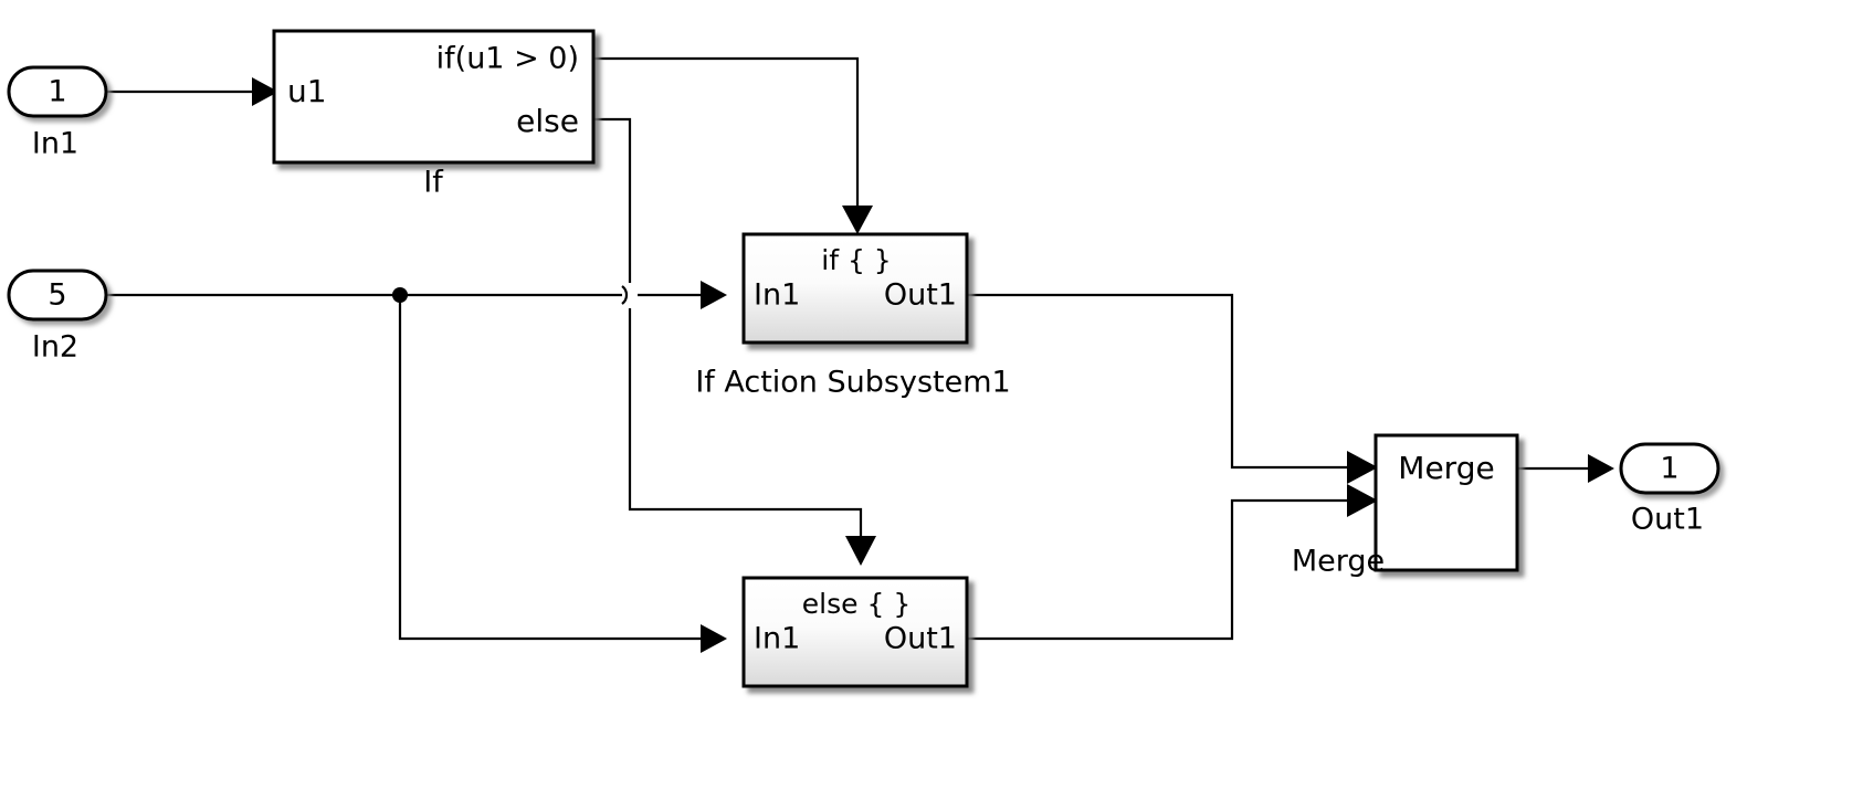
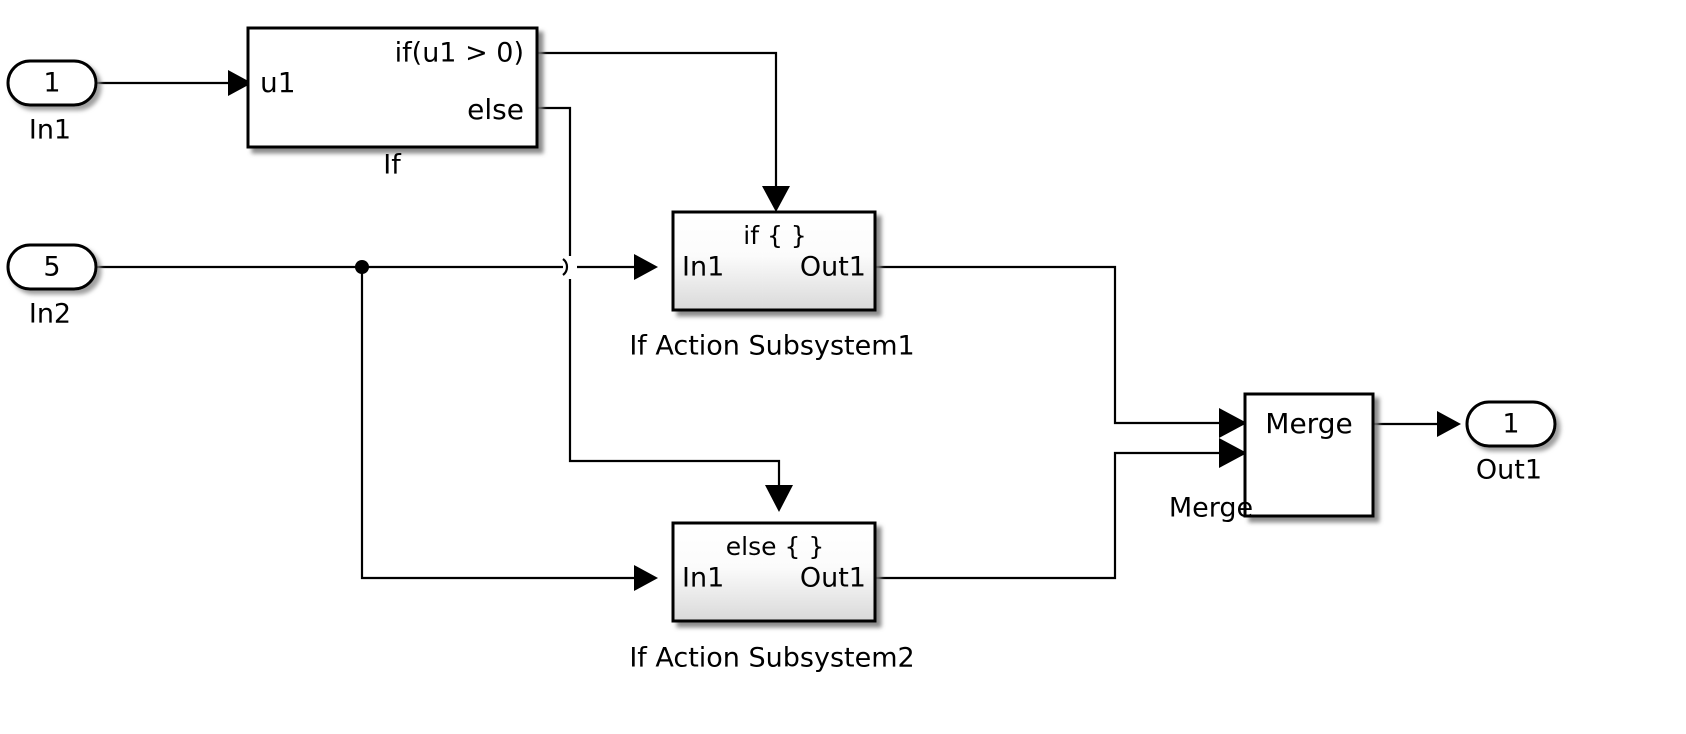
  1
  In1
  5
  In2
  u1
  if(u1 > 0)
  else
  If
  if { }
  In1
  Out1
  If Action Subsystem1
  else { }
  In1
  Out1
+ If Action Subsystem2
  Merge
  Merge
  1
  Out1
